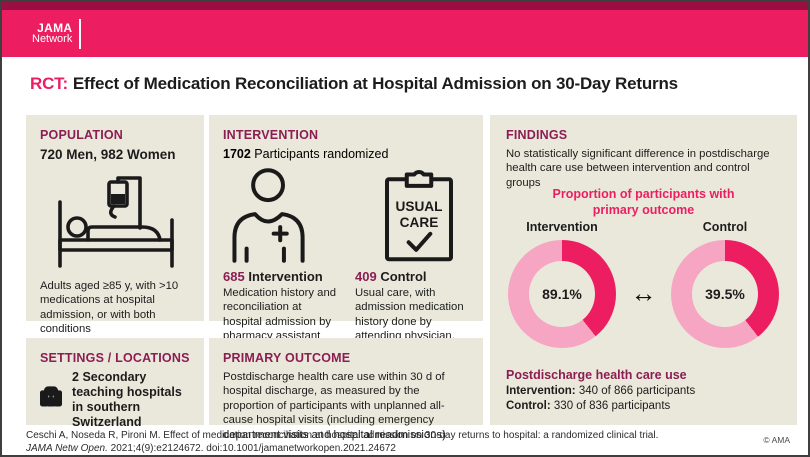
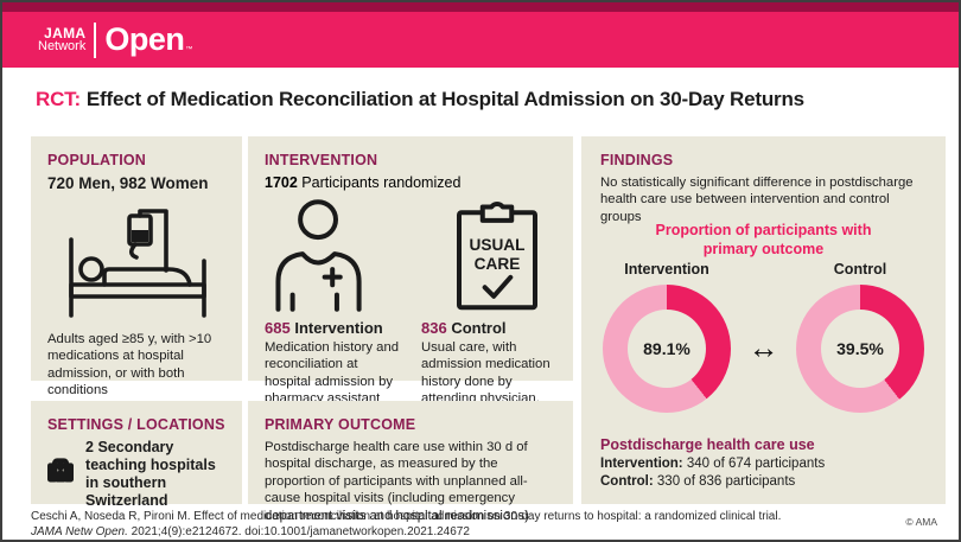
  JAMA
  Network
+ Open
  RCT: Effect of Medication Reconciliation at Hospital Admission on 30-Day Returns
  POPULATION
  720 Men, 982 Women
  Adults aged ≥85 y, with >10 medications at hospital admission, or with both conditions
  SETTINGS / LOCATIONS
  2 Secondary teaching hospitals in southern Switzerland
  INTERVENTION
  1702 Participants randomized
  USUAL
  CARE
  685 Intervention
  Medication history and reconciliation at hospital admission by pharmacy assistant
- 409 Control
+ 836 Control
  Usual care, with admission medication history done by attending physician,
  PRIMARY OUTCOME
  Postdischarge health care use within 30 d of hospital discharge, as measured by the proportion of participants with unplanned all-cause hospital visits (including emergency department visits and hospital readmissions)
  FINDINGS
  No statistically significant difference in postdischarge health care use between intervention and control groups
  Proportion of participants with
  primary outcome
  Intervention
  Control
  89.1%
  ↔
  39.5%
  Postdischarge health care use
- Intervention: 340 of 866 participants
+ Intervention: 340 of 674 participants
  Control: 330 of 836 participants
  Ceschi A, Noseda R, Pironi M. Effect of medication reconciliation at hospital admission on 30-day returns to hospital: a randomized clinical trial.
  JAMA Netw Open. 2021;4(9):e2124672. doi:10.1001/jamanetworkopen.2021.24672
  © AMA
